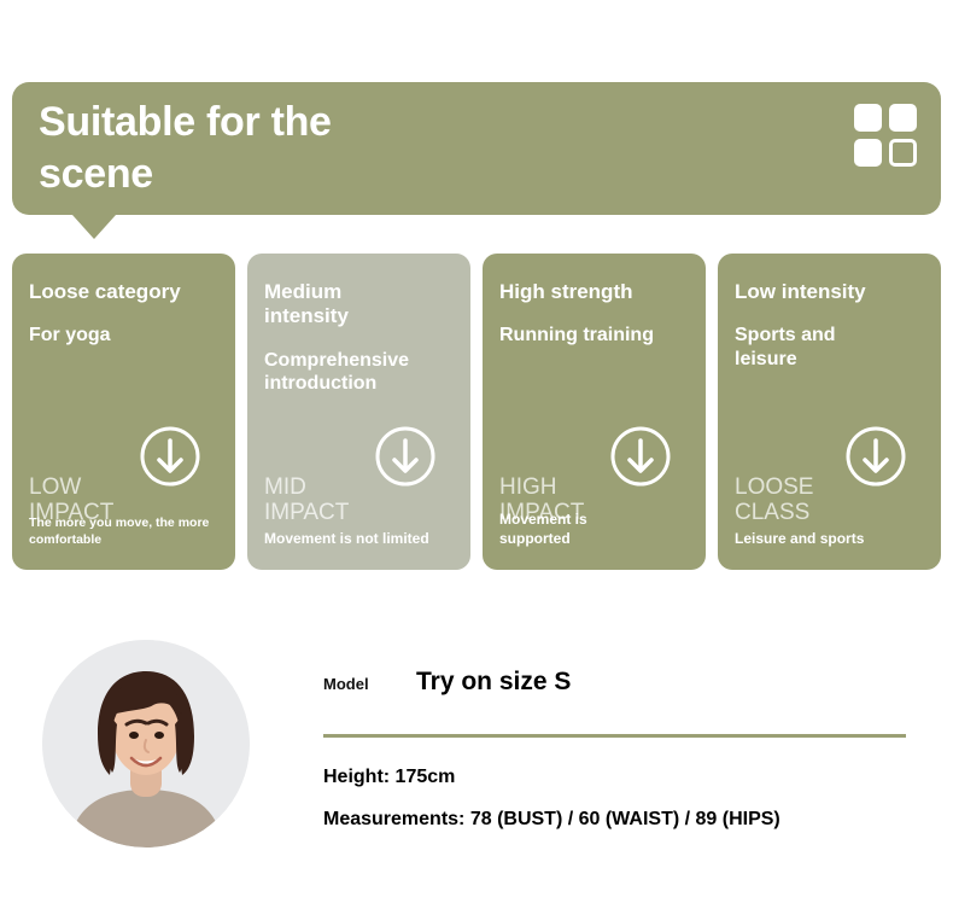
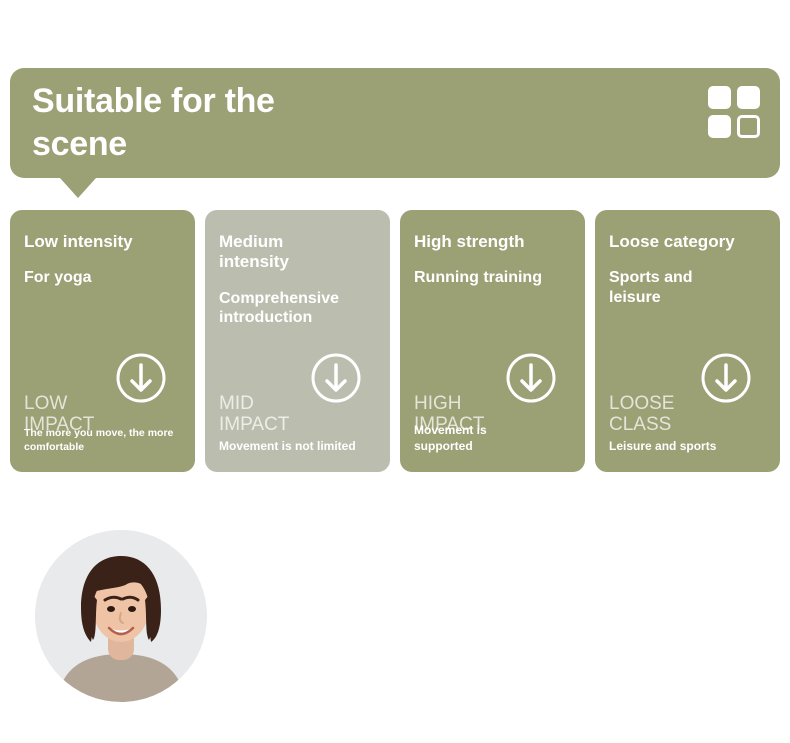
  Suitable for the
  scene
- Loose category
+ Low intensity
  For yoga
  LOW
  IMPACT
  The more you move, the more comfortable
  Medium
  intensity
  Comprehensive
  introduction
  MID
  IMPACT
  Movement is not limited
  High strength
  Running training
  HIGH
  IMPACT
  Movement is
  supported
- Low intensity
+ Loose category
  Sports and
  leisure
  LOOSE
  CLASS
  Leisure and sports
- Model
- Try on size S
- Height: 175cm
- Measurements: 78 (BUST) / 60 (WAIST) / 89 (HIPS)
